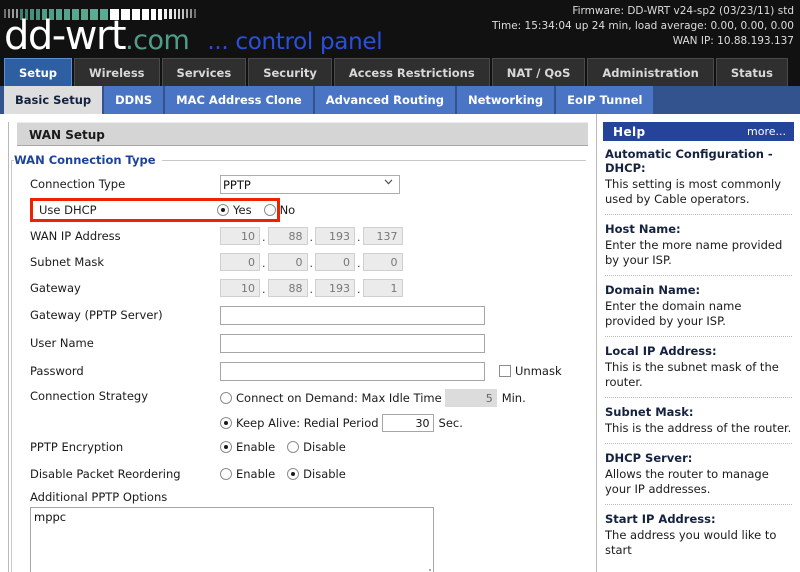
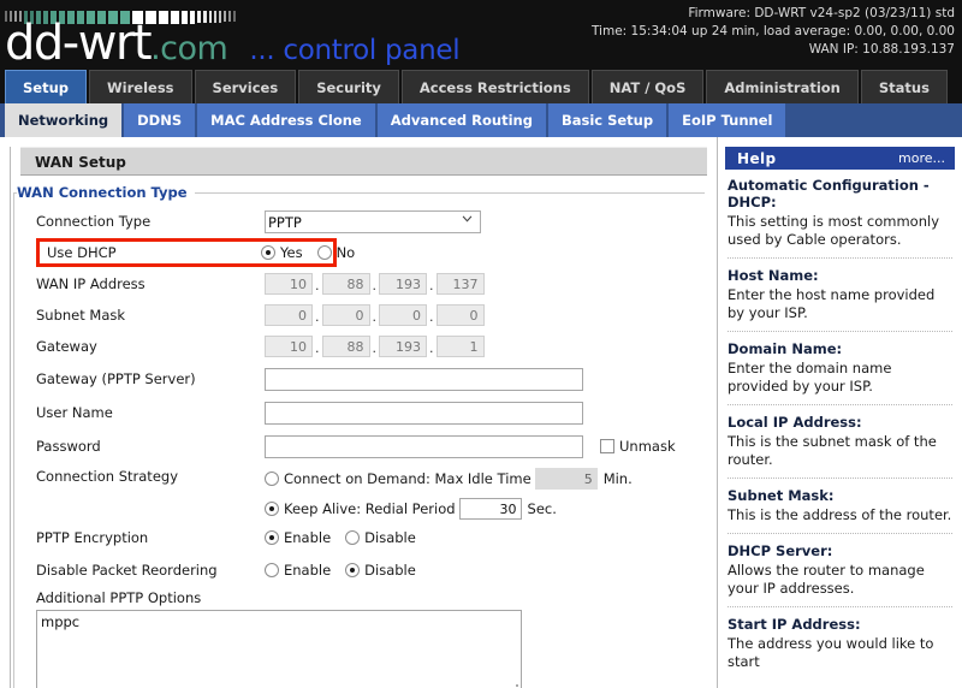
  dd-wrt.com ... control panel
  Firmware: DD-WRT v24-sp2 (03/23/11) std
  Time: 15:34:04 up 24 min, load average: 0.00, 0.00, 0.00
  WAN IP: 10.88.193.137
  Setup
  Wireless
  Services
  Security
  Access Restrictions
  NAT / QoS
  Administration
  Status
- Basic Setup
+ Networking
  DDNS
  MAC Address Clone
  Advanced Routing
- Networking
+ Basic Setup
  EoIP Tunnel
  WAN Setup
  WAN Connection Type
  Connection Type
  PPTP
  Use DHCP
  Yes
  No
  WAN IP Address
  10
  .
  88
  .
  193
  .
  137
  Subnet Mask
  0
  .
  0
  .
  0
  .
  0
  Gateway
  10
  .
  88
  .
  193
  .
  1
  Gateway (PPTP Server)
  User Name
  Password
  Unmask
  Connection Strategy
  Connect on Demand: Max Idle Time
  5
  Min.
  Keep Alive: Redial Period
  30
  Sec.
  PPTP Encryption
  Enable
  Disable
  Disable Packet Reordering
  Enable
  Disable
  Additional PPTP Options
  mppc
  Help
  more...
  Automatic Configuration - DHCP:
  This setting is most commonly used by Cable operators.
  Host Name:
- Enter the more name provided by your ISP.
+ Enter the host name provided by your ISP.
  Domain Name:
  Enter the domain name provided by your ISP.
  Local IP Address:
  This is the subnet mask of the router.
  Subnet Mask:
  This is the address of the router.
  DHCP Server:
  Allows the router to manage your IP addresses.
  Start IP Address:
  The address you would like to start
